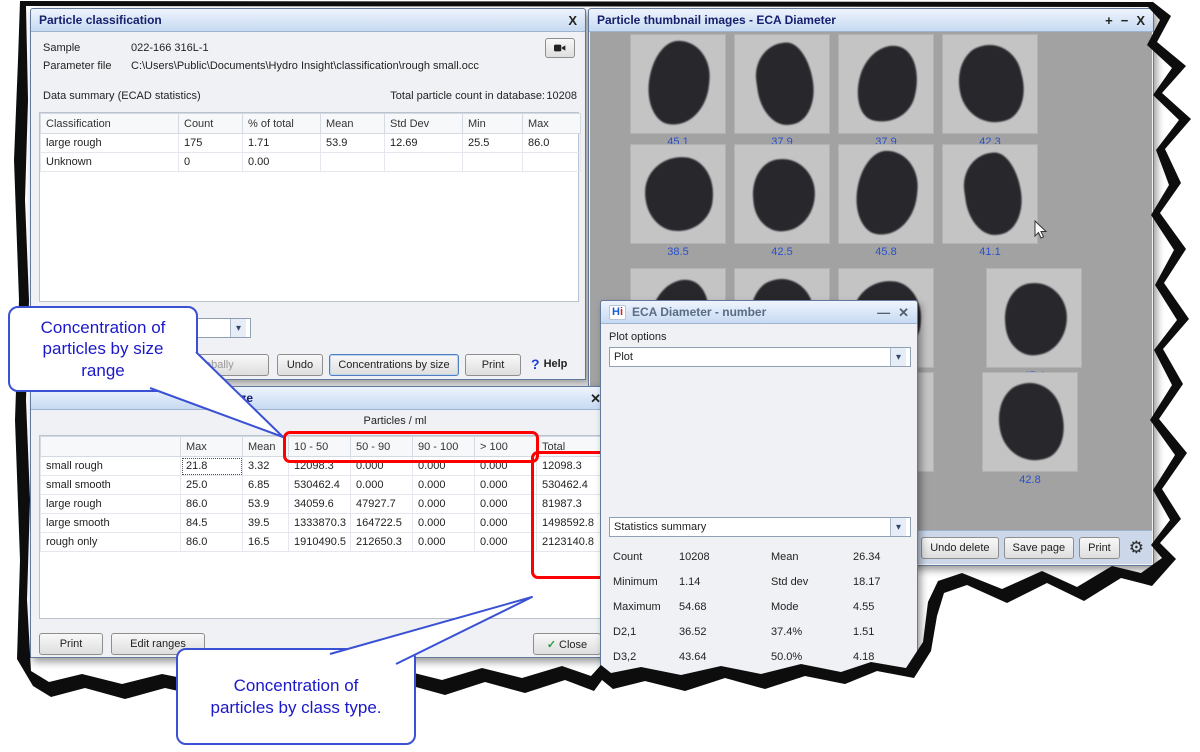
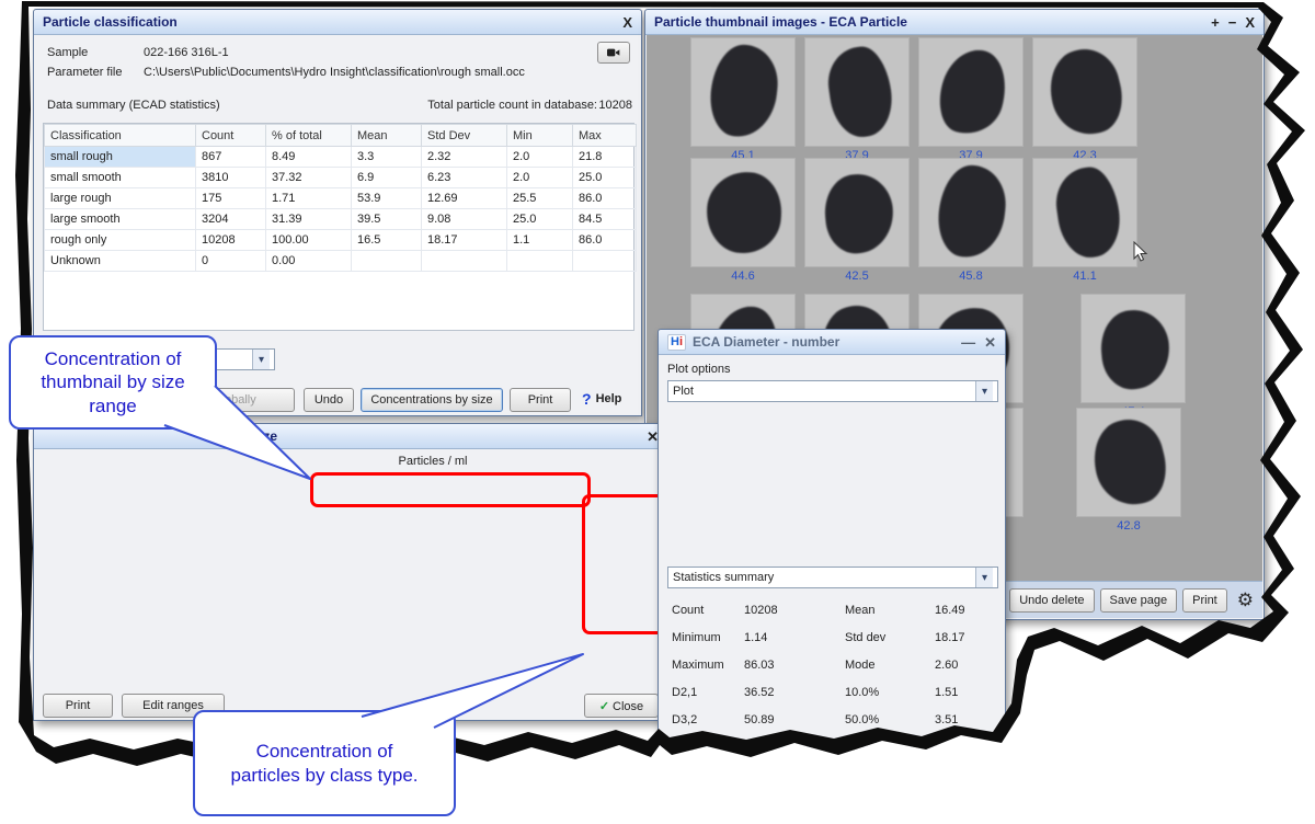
  Particle classification
  X
  Sample
  022-166 316L-1
  Parameter file
  C:\Users\Public\Documents\Hydro Insight\classification\rough small.occ
  Data summary (ECAD statistics)
  Total particle count in database:
  10208
  Classification	Count	% of total	Mean	Std Dev	Min	Max
+ small rough	867	8.49	3.3	2.32	2.0	21.8
+ small smooth	3810	37.32	6.9	6.23	2.0	25.0
  large rough	175	1.71	53.9	12.69	25.5	86.0
+ large smooth	3204	31.39	39.5	9.08	25.0	84.5
+ rough only	10208	100.00	16.5	18.17	1.1	86.0
  Unknown	0	0.00
  ▾
  Undo
  Concentrations by size
  Print
  ?
  Help
- Particle thumbnail images - ECA Diameter
+ Particle thumbnail images - ECA Particle
  +
  −
  X
  45.1
  37.9
  37.9
  42.3
- 38.5
+ 44.6
  42.5
  45.8
  41.1
  42.8
  Undo delete
  Save page
  Print
  ⚙
  ✕
  Particles / ml
- 	Max	Mean	10 - 50	50 - 90	90 - 100	> 100	Total
- small rough	21.8	3.32	12098.3	0.000	0.000	0.000	12098.3
- small smooth	25.0	6.85	530462.4	0.000	0.000	0.000	530462.4
- large rough	86.0	53.9	34059.6	47927.7	0.000	0.000	81987.3
- large smooth	84.5	39.5	1333870.3	164722.5	0.000	0.000	1498592.8
- rough only	86.0	16.5	1910490.5	212650.3	0.000	0.000	2123140.8
  Print
  Edit ranges
  ✓ Close
  H
  i
  ECA Diameter - number
  —
  ✕
  Plot options
  Plot
  ▾
  Statistics summary
  ▾
  Count
  10208
  Mean
- 26.34
+ 16.49
  Minimum
  1.14
  Std dev
  18.17
  Maximum
- 54.68
+ 86.03
  Mode
- 4.55
+ 2.60
  D2,1
  36.52
- 37.4%
+ 10.0%
  1.51
  D3,2
- 43.64
+ 50.89
  50.0%
- 4.18
+ 3.51
- Concentration of particles by size range
+ Concentration of thumbnail by size range
  Concentration of particles by class type.
